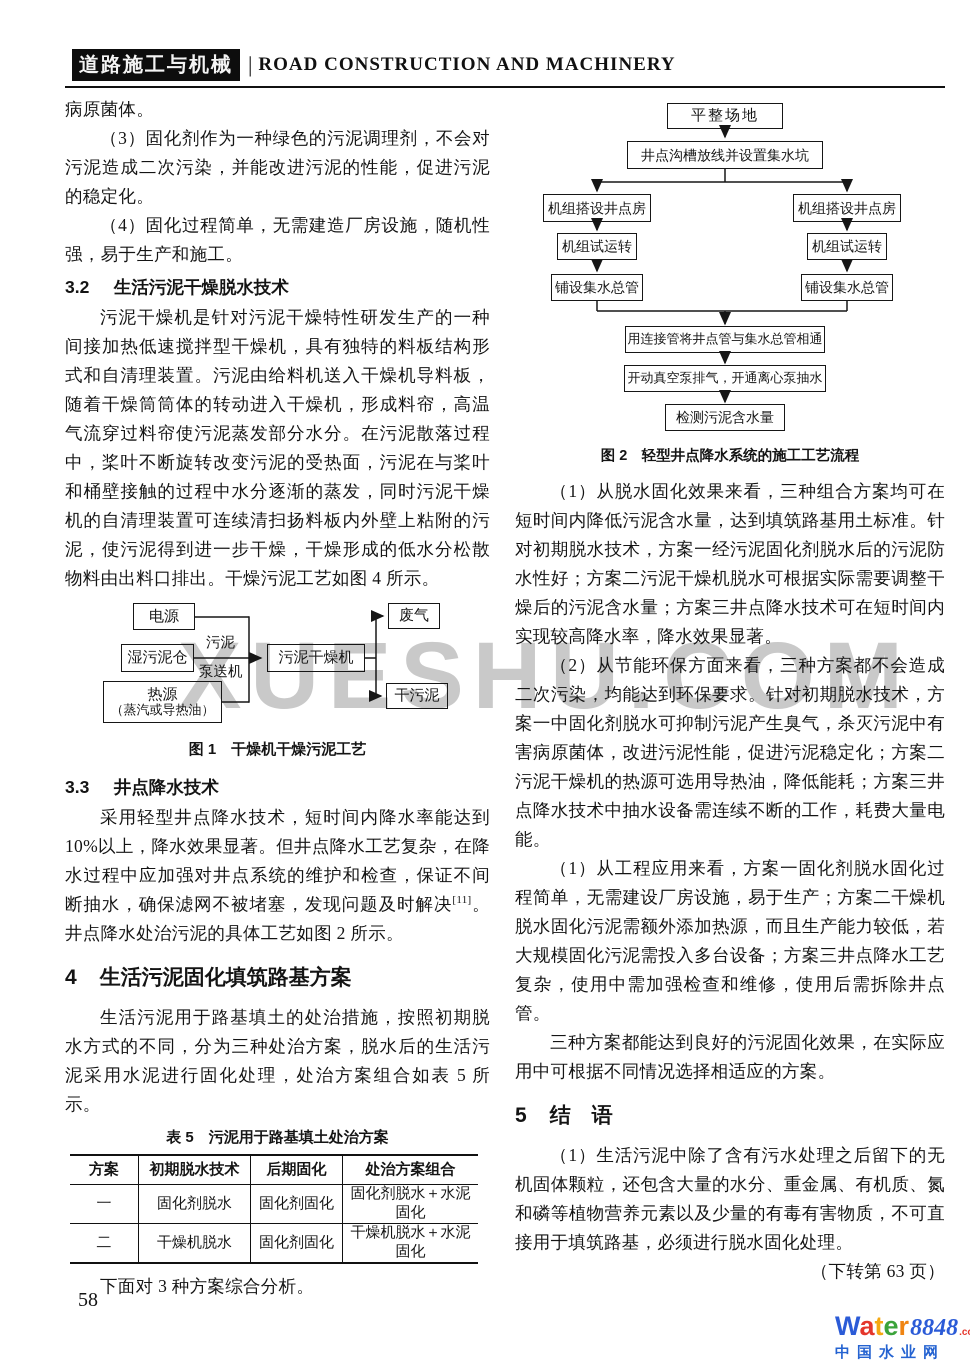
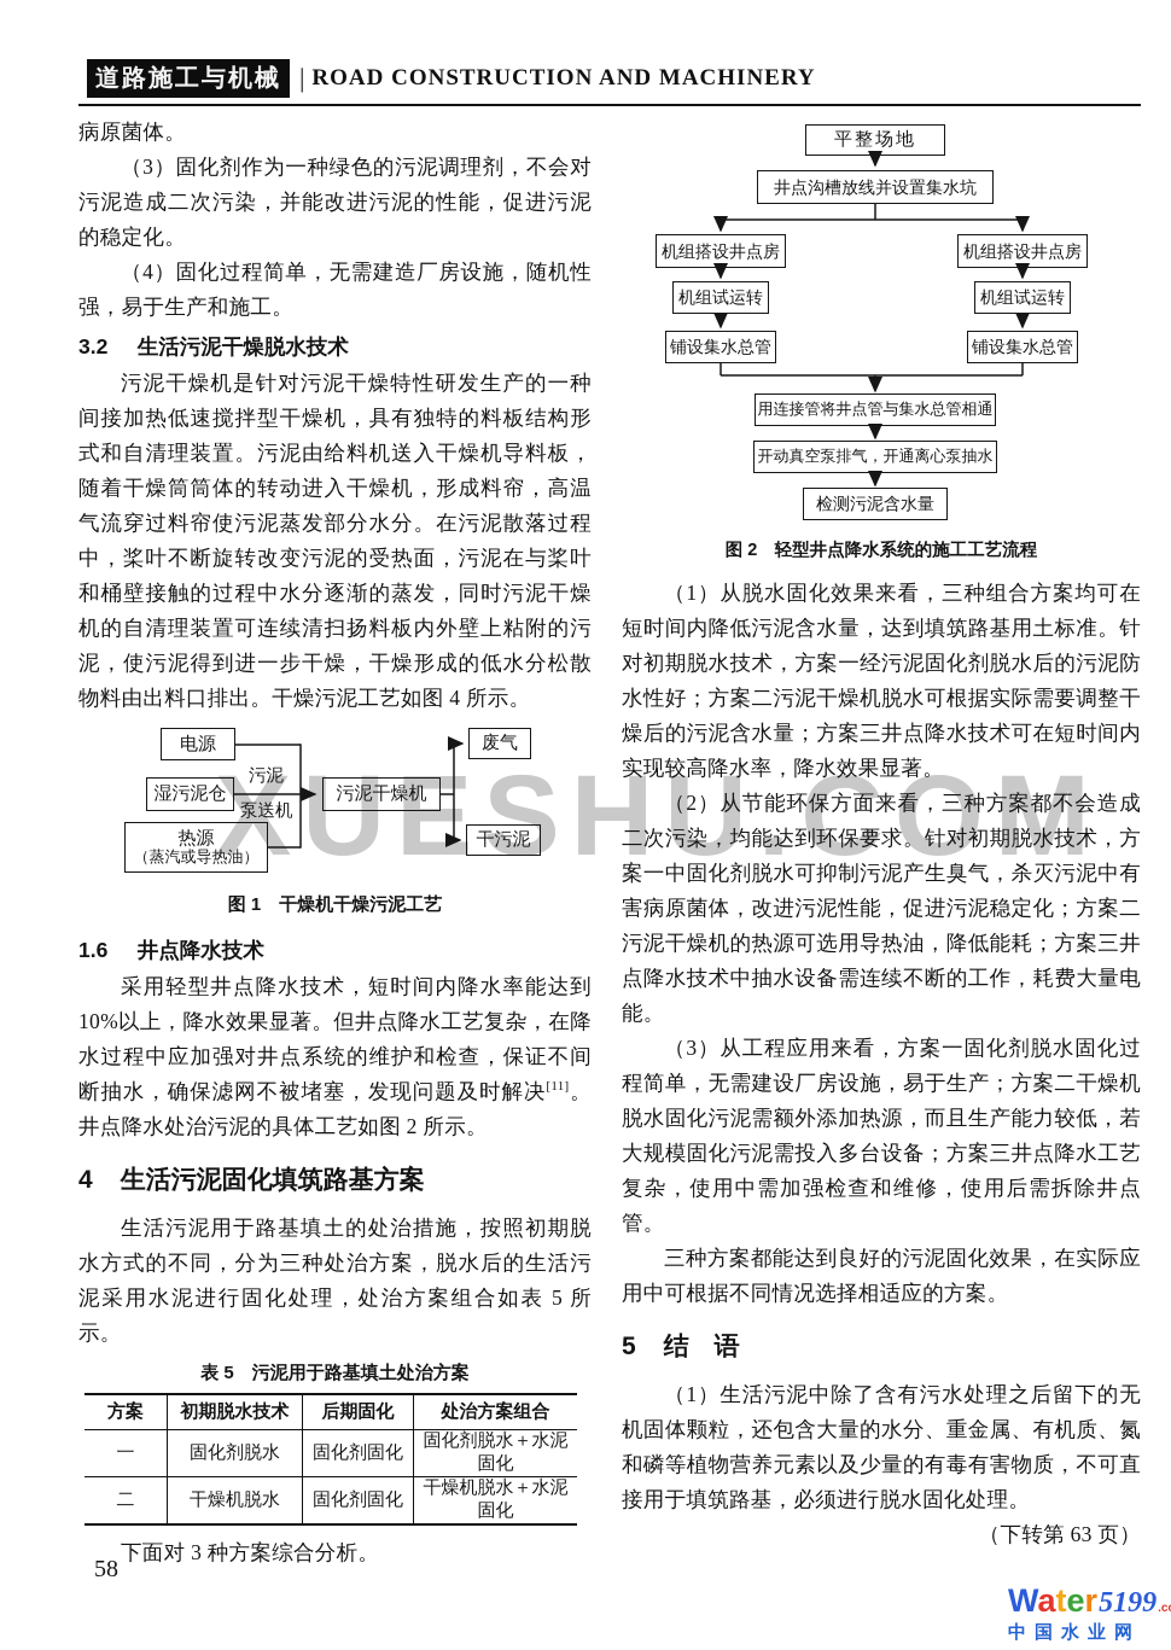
  XUESHU.COM
  道路施工与机械
  |
  ROAD CONSTRUCTION AND MACHINERY
  病原菌体。
  （3）固化剂作为一种绿色的污泥调理剂，不会对污泥造成二次污染，并能改进污泥的性能，促进污泥的稳定化。
  （4）固化过程简单，无需建造厂房设施，随机性强，易于生产和施工。
  3.2 生活污泥干燥脱水技术
  污泥干燥机是针对污泥干燥特性研发生产的一种间接加热低速搅拌型干燥机，具有独特的料板结构形式和自清理装置。污泥由给料机送入干燥机导料板，随着干燥筒筒体的转动进入干燥机，形成料帘，高温气流穿过料帘使污泥蒸发部分水分。在污泥散落过程中，桨叶不断旋转改变污泥的受热面，污泥在与桨叶和桶壁接触的过程中水分逐渐的蒸发，同时污泥干燥机的自清理装置可连续清扫扬料板内外壁上粘附的污泥，使污泥得到进一步干燥，干燥形成的低水分松散物料由出料口排出。干燥污泥工艺如图 4 所示。
  电源
  湿污泥仓
  热源
  （蒸汽或导热油）
  污泥干燥机
  废气
  干污泥
  污泥
  泵送机
  图 1 干燥机干燥污泥工艺
- 3.3 井点降水技术
+ 1.6 井点降水技术
  采用轻型井点降水技术，短时间内降水率能达到10%以上，降水效果显著。但井点降水工艺复杂，在降水过程中应加强对井点系统的维护和检查，保证不间断抽水，确保滤网不被堵塞，发现问题及时解决[11]。井点降水处治污泥的具体工艺如图 2 所示。
  4 生活污泥固化填筑路基方案
  生活污泥用于路基填土的处治措施，按照初期脱水方式的不同，分为三种处治方案，脱水后的生活污泥采用水泥进行固化处理，处治方案组合如表 5 所示。
  表 5 污泥用于路基填土处治方案
  方案	初期脱水技术	后期固化	处治方案组合
  一	固化剂脱水	固化剂固化	固化剂脱水＋水泥固化
  二	干燥机脱水	固化剂固化	干燥机脱水＋水泥固化
  下面对 3 种方案综合分析。
  平整场地
  井点沟槽放线并设置集水坑
  机组搭设井点房
  机组搭设井点房
  机组试运转
  机组试运转
  铺设集水总管
  铺设集水总管
  用连接管将井点管与集水总管相通
  开动真空泵排气，开通离心泵抽水
  检测污泥含水量
  图 2 轻型井点降水系统的施工工艺流程
  （1）从脱水固化效果来看，三种组合方案均可在短时间内降低污泥含水量，达到填筑路基用土标准。针对初期脱水技术，方案一经污泥固化剂脱水后的污泥防水性好；方案二污泥干燥机脱水可根据实际需要调整干燥后的污泥含水量；方案三井点降水技术可在短时间内实现较高降水率，降水效果显著。
  （2）从节能环保方面来看，三种方案都不会造成二次污染，均能达到环保要求。针对初期脱水技术，方案一中固化剂脱水可抑制污泥产生臭气，杀灭污泥中有害病原菌体，改进污泥性能，促进污泥稳定化；方案二污泥干燥机的热源可选用导热油，降低能耗；方案三井点降水技术中抽水设备需连续不断的工作，耗费大量电能。
- （1）从工程应用来看，方案一固化剂脱水固化过程简单，无需建设厂房设施，易于生产；方案二干燥机脱水固化污泥需额外添加热源，而且生产能力较低，若大规模固化污泥需投入多台设备；方案三井点降水工艺复杂，使用中需加强检查和维修，使用后需拆除井点管。
+ （3）从工程应用来看，方案一固化剂脱水固化过程简单，无需建设厂房设施，易于生产；方案二干燥机脱水固化污泥需额外添加热源，而且生产能力较低，若大规模固化污泥需投入多台设备；方案三井点降水工艺复杂，使用中需加强检查和维修，使用后需拆除井点管。
  三种方案都能达到良好的污泥固化效果，在实际应用中可根据不同情况选择相适应的方案。
  5 结 语
  （1）生活污泥中除了含有污水处理之后留下的无机固体颗粒，还包含大量的水分、重金属、有机质、氮和磷等植物营养元素以及少量的有毒有害物质，不可直接用于填筑路基，必须进行脱水固化处理。
  （下转第 63 页）
  58
  Water
- 8848
+ 5199
  中国水业网
